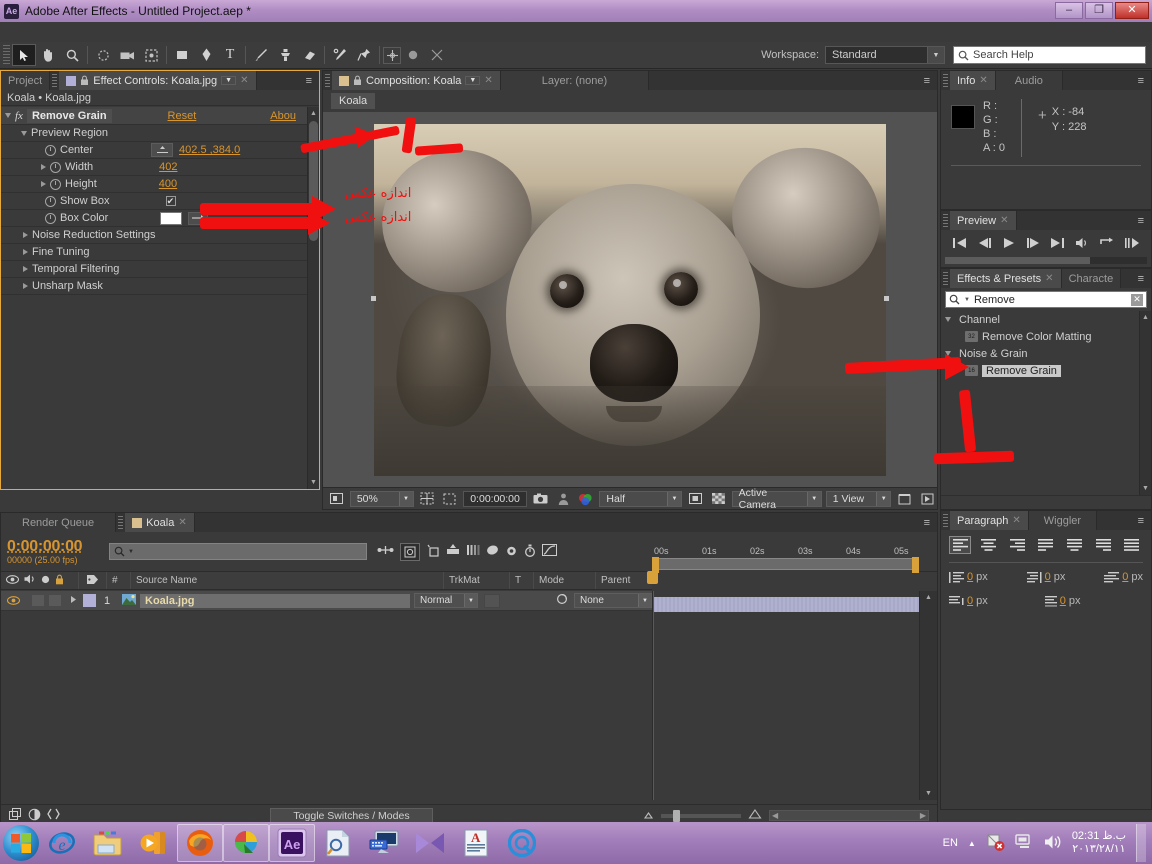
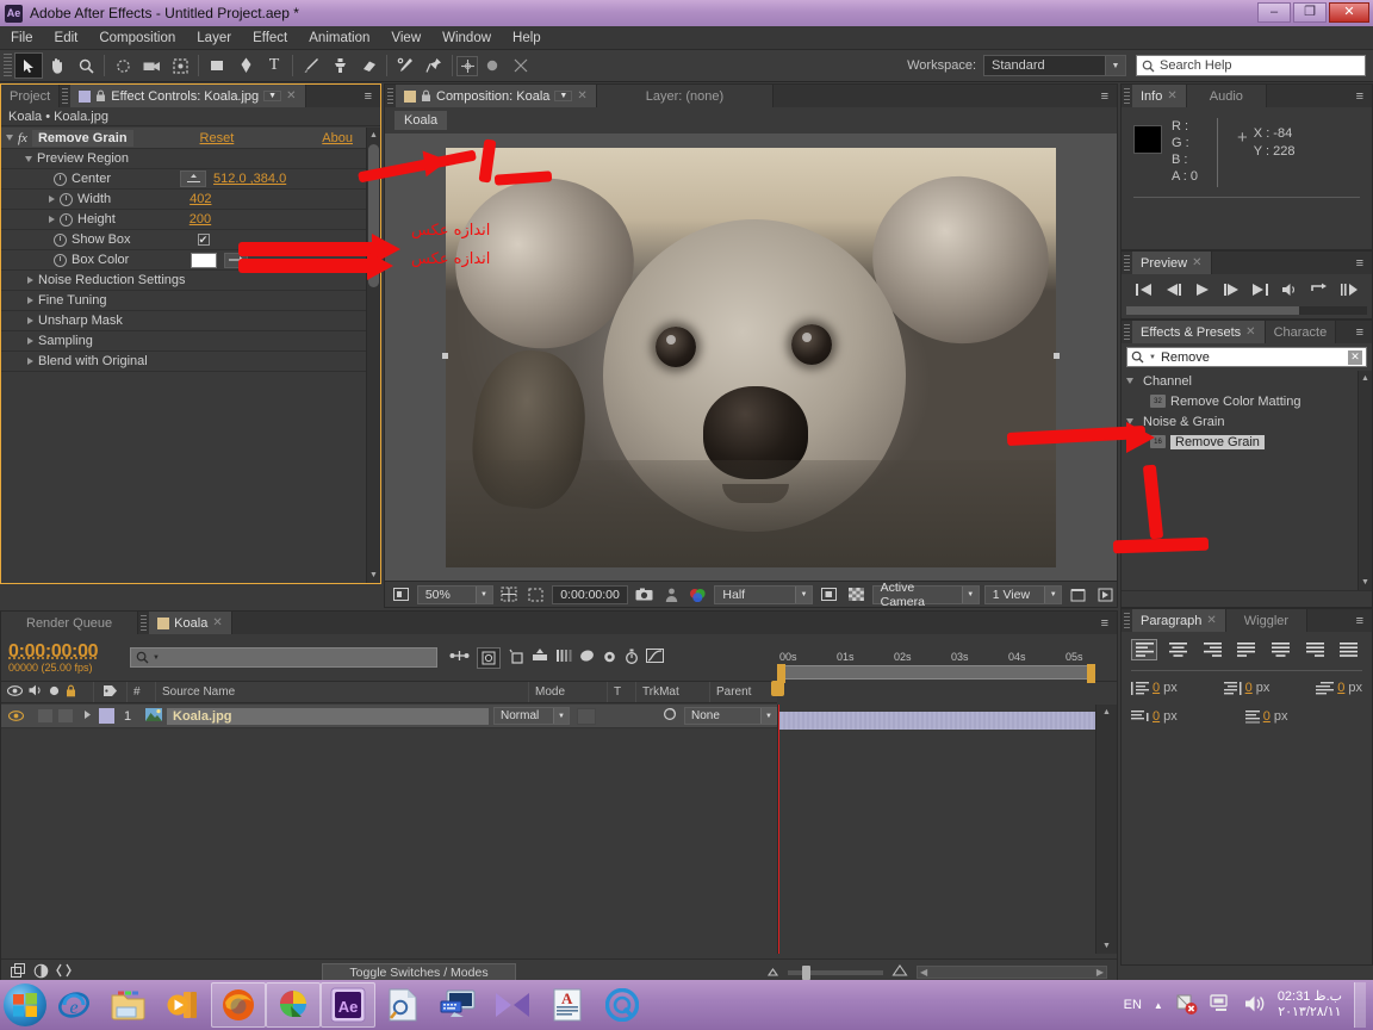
  Ae
  Adobe After Effects - Untitled Project.aep *
  –
  ❐
  ✕
+ File
+ Edit
+ Composition
+ Layer
+ Effect
+ Animation
+ View
+ Window
+ Help
  T
  Workspace:
  Standard
  Search Help
  Project
  Effect Controls: Koala.jpg
  ✕
  ≡
  Koala • Koala.jpg
  fx
  Remove Grain
  Reset
  Abou
  Preview Region
  Center
- 402.5 ,384.0
+ 512.0 ,384.0
  Width
  402
  Height
- 400
+ 200
  Show Box
  ✔
  Box Color
  Noise Reduction Settings
  Fine Tuning
- Temporal Filtering
  Unsharp Mask
+ Sampling
+ Blend with Original
  Composition: Koala
  ✕
  Layer: (none)
  ≡
  Koala
  50%
  0:00:00:00
  Half
  Active Camera
  1 View
  Info
  ✕
  Audio
  ≡
  R :
  G :
  B :
  A : 0
  +
  X : -84
  Y : 228
  Preview
  ✕
  ≡
  Effects & Presets
  ✕
  Characte
  ≡
  Remove
  ✕
  Channel
  Remove Color Matting
  Noise & Grain
  Remove Grain
  Paragraph
  ✕
  Wiggler
  ≡
  0
  px
  0
  px
  0
  px
  0
  px
  0
  px
  Render Queue
  Koala
  ✕
  ≡
  0:00:00:00
  00000 (25.00 fps)
  00s
  01s
  02s
  03s
  04s
  05s
  #
  Source Name
- TrkMat
+ Mode
  T
- Mode
+ TrkMat
  Parent
  1
  Koala.jpg
  Normal
  None
  Toggle Switches / Modes
  ◀
  ▶
  اندازه عکس
  اندازه عکس
  e
  Ae
  A
  EN
  ▲
  02:31 ب.ظ
  ۲۰۱۳/۲۸/۱۱
